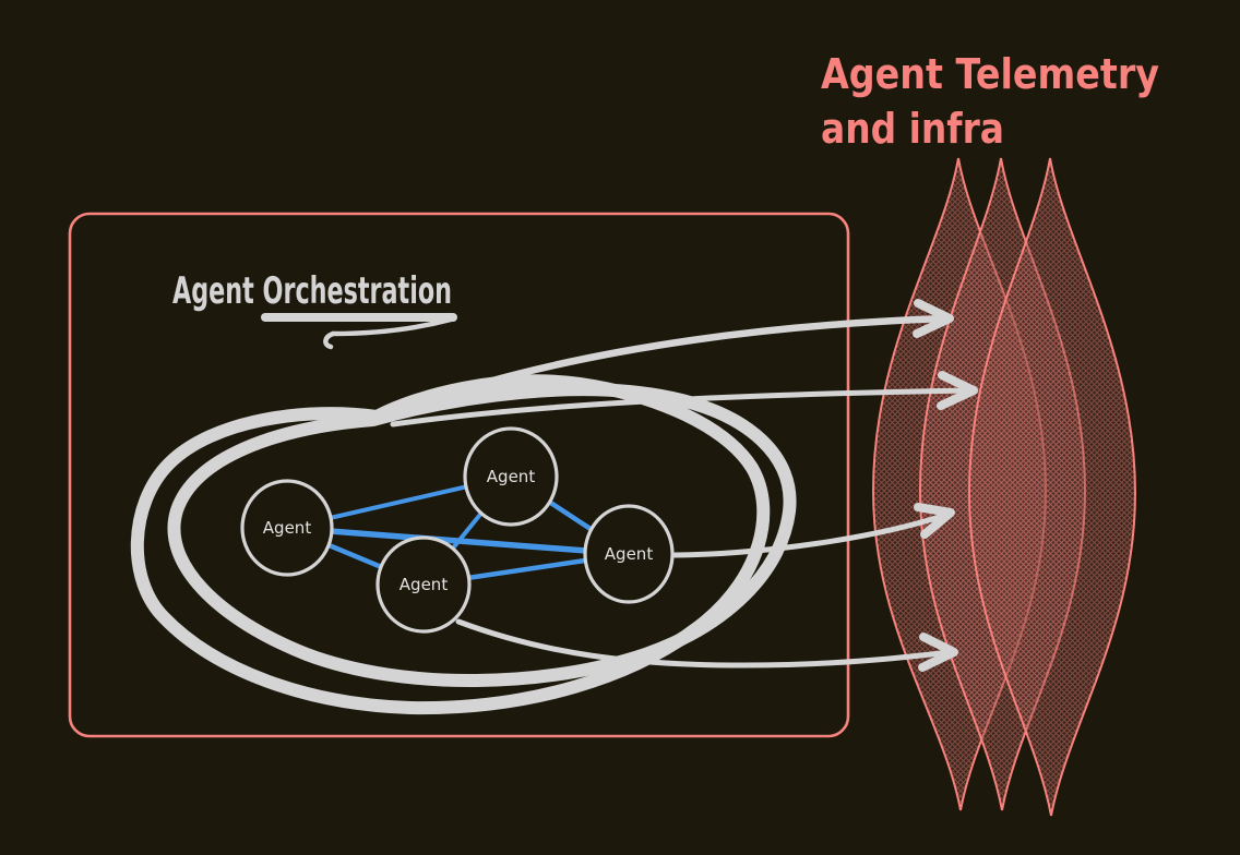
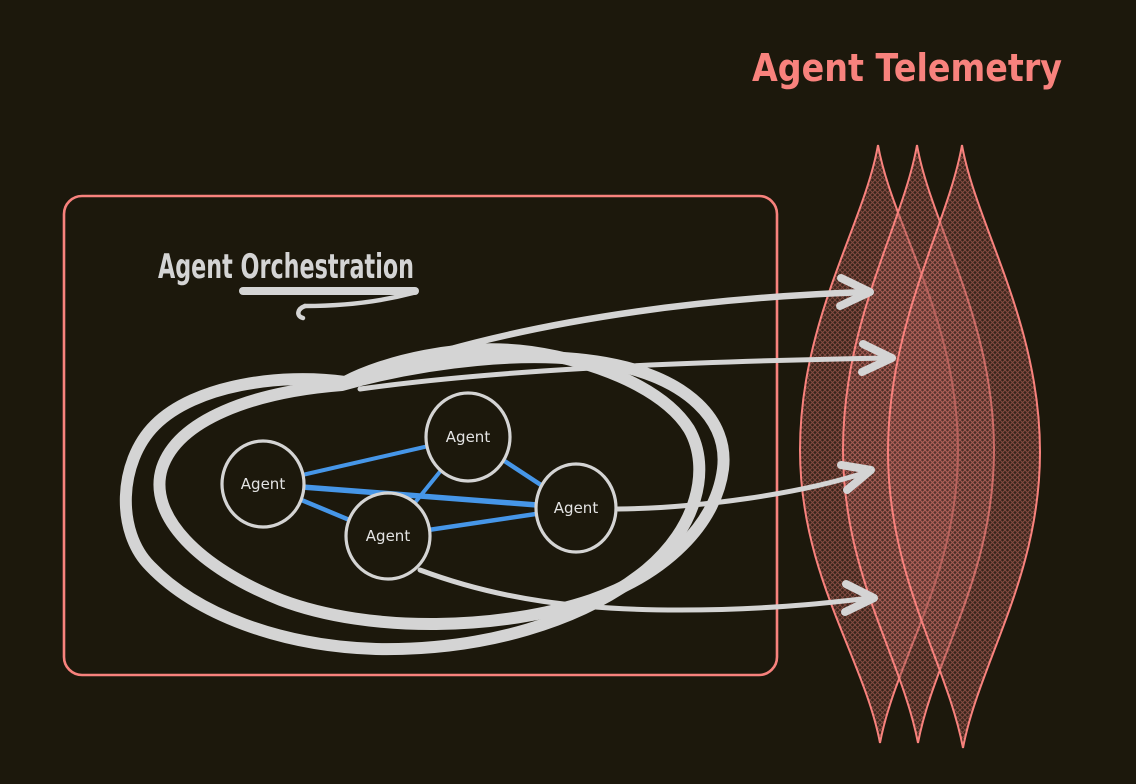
  Agent
  Agent
  Agent
  Agent
  Agent Telemetry
- and infra
  Agent Orchestration
